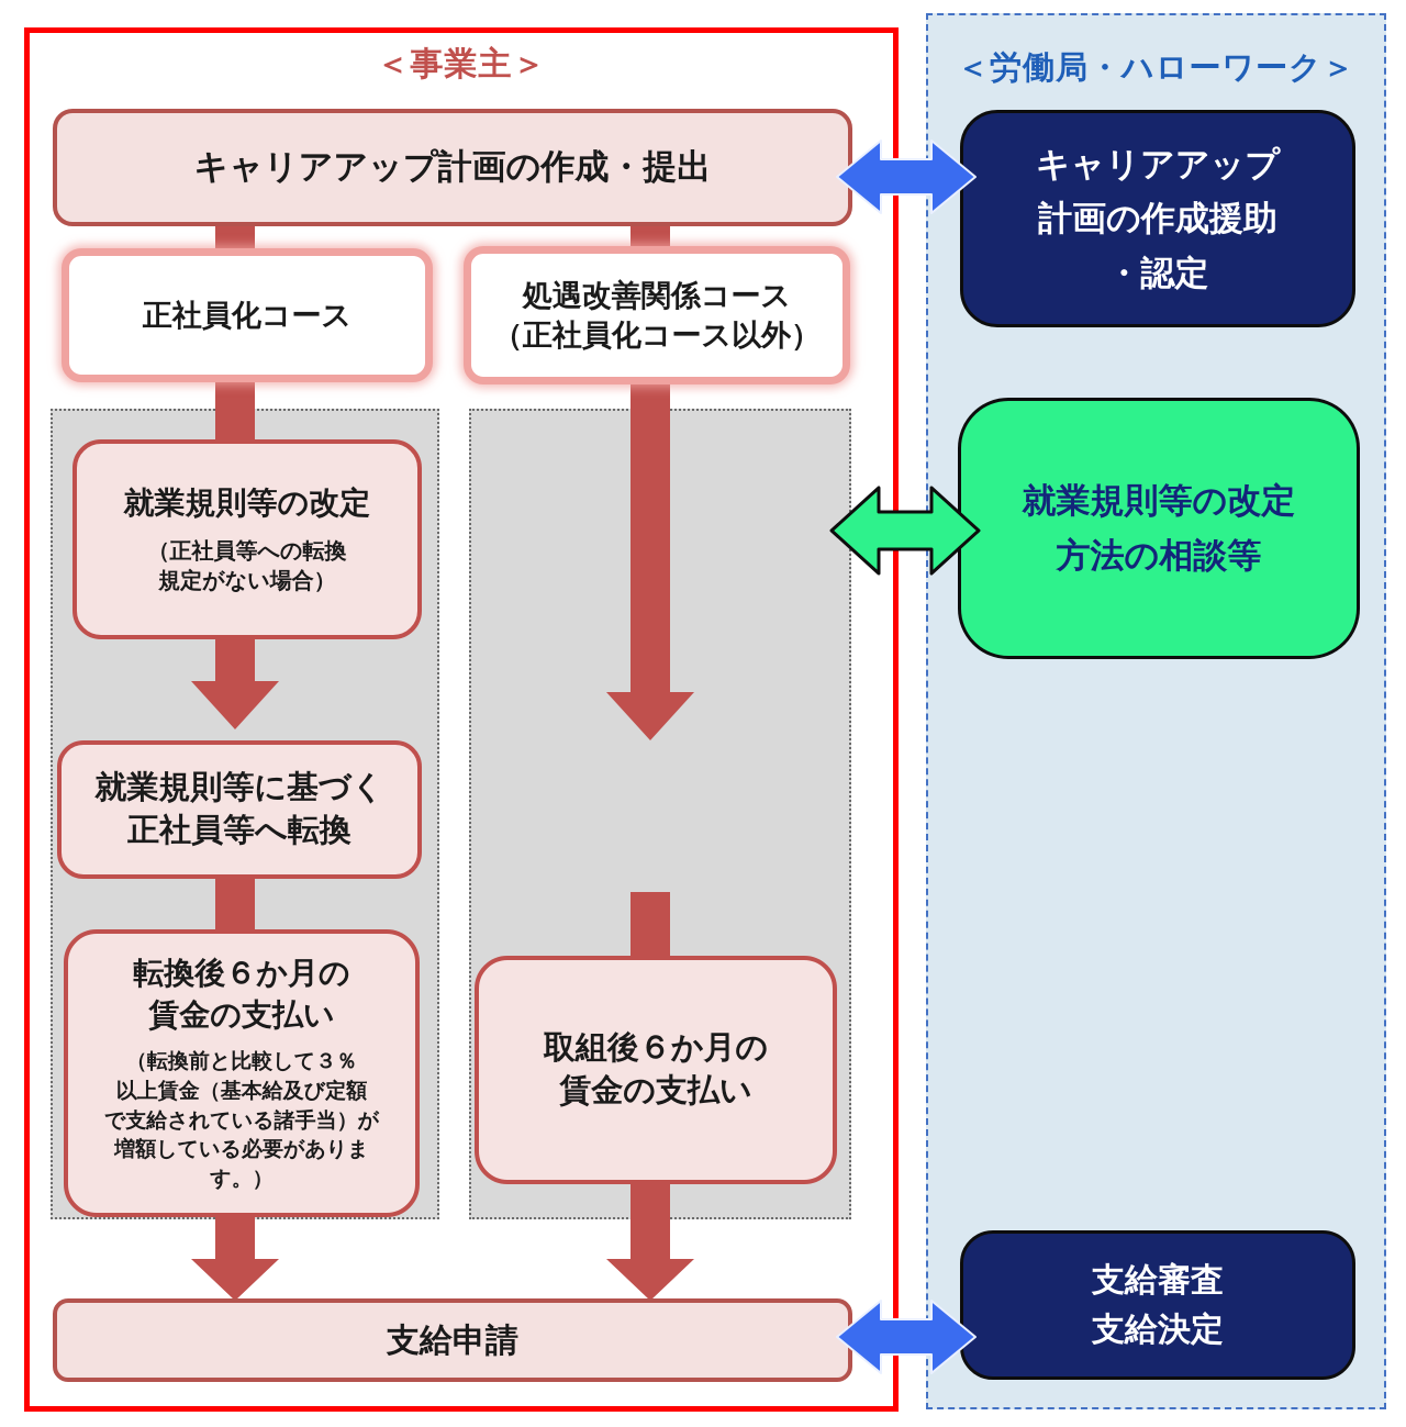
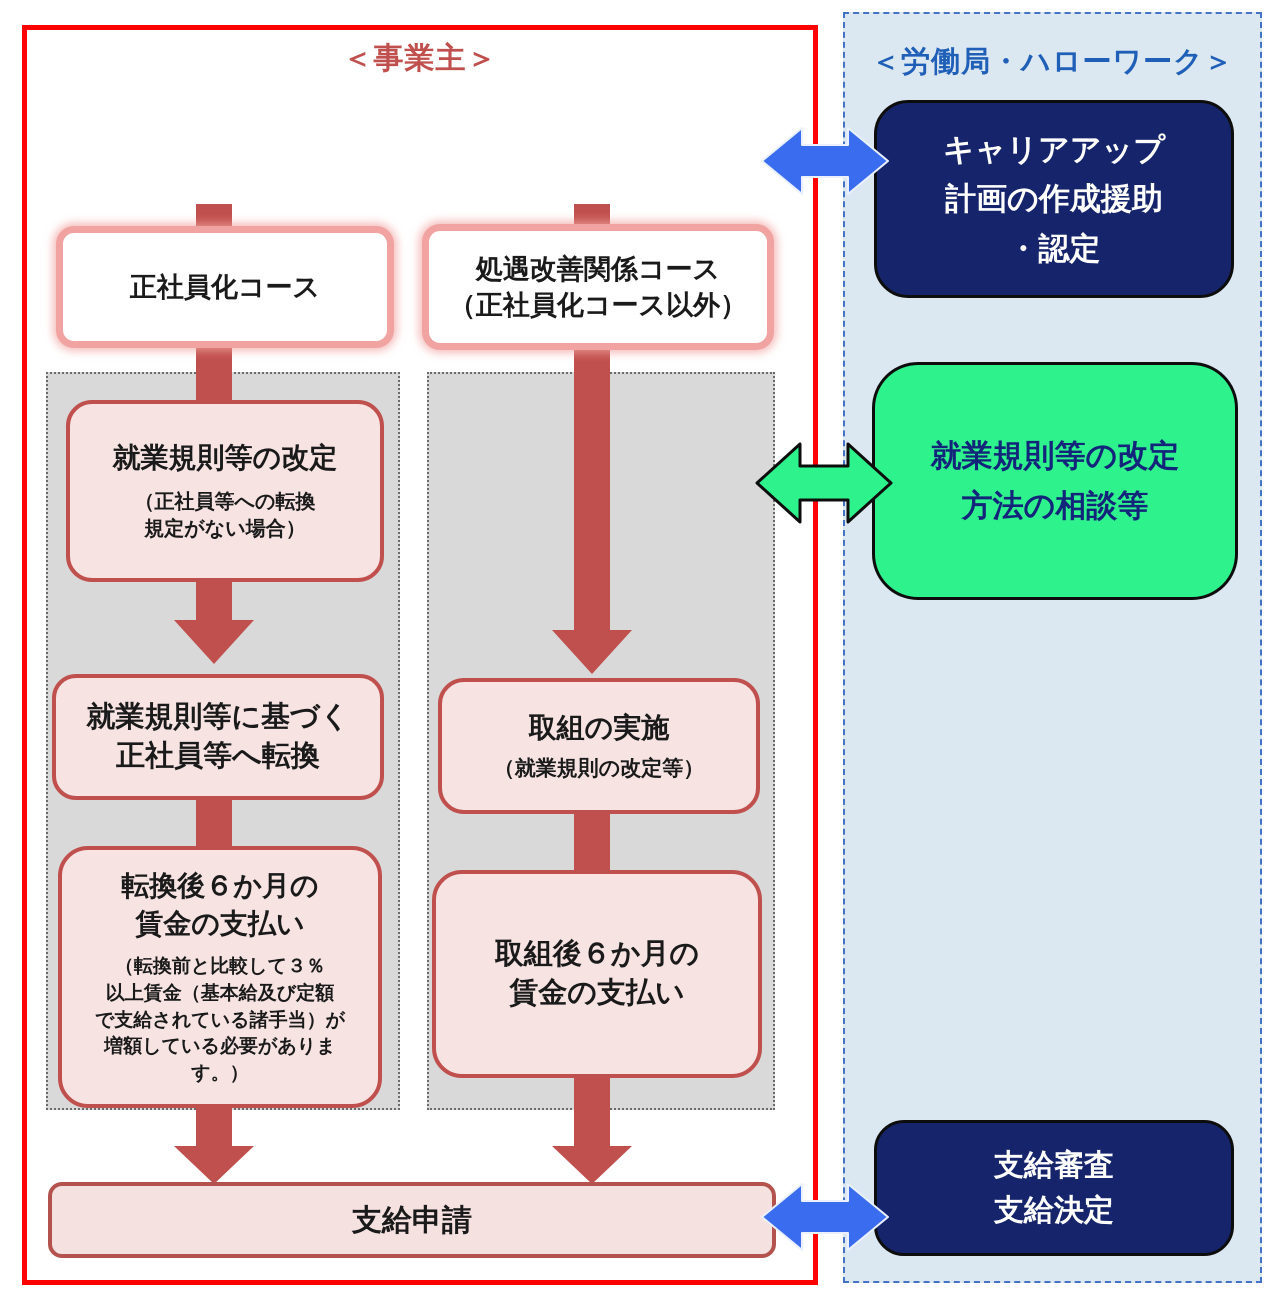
  ＜事業主＞
  ＜労働局・ハローワーク＞
- キャリアアップ計画の作成・提出
  正社員化コース
  処遇改善関係コース
  （正社員化コース以外）
  就業規則等の改定
  （正社員等への転換
  規定がない場合）
  就業規則等に基づく
  正社員等へ転換
  転換後６か月の
  賃金の支払い
  （転換前と比較して３％
  以上賃金（基本給及び定額
  で支給されている諸手当）が
  増額している必要がありま
  す。）
+ 取組の実施
+ （就業規則の改定等）
  取組後６か月の
  賃金の支払い
  支給申請
  キャリアアップ
  計画の作成援助
  ・認定
  就業規則等の改定
  方法の相談等
  支給審査
  支給決定
